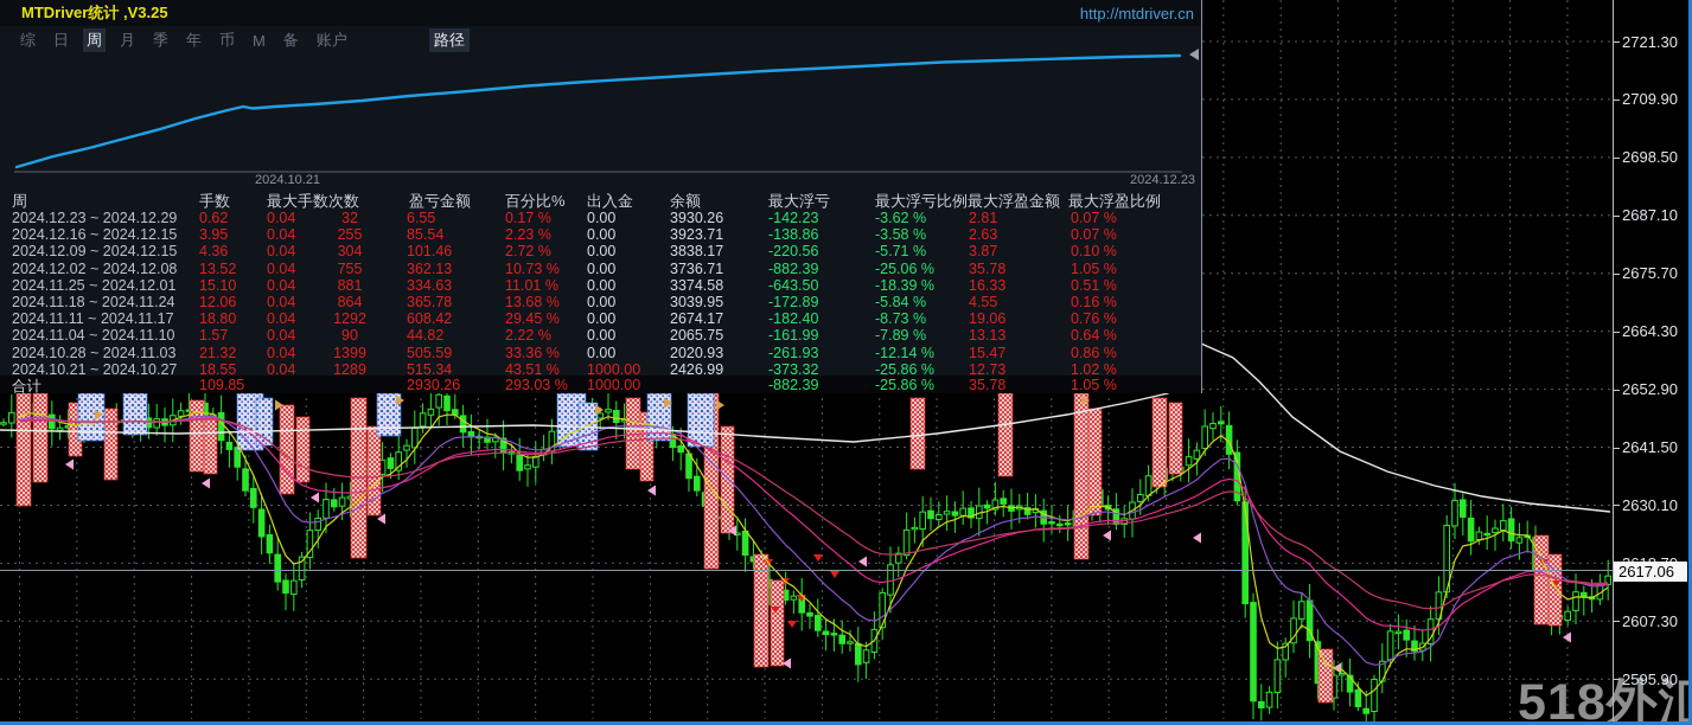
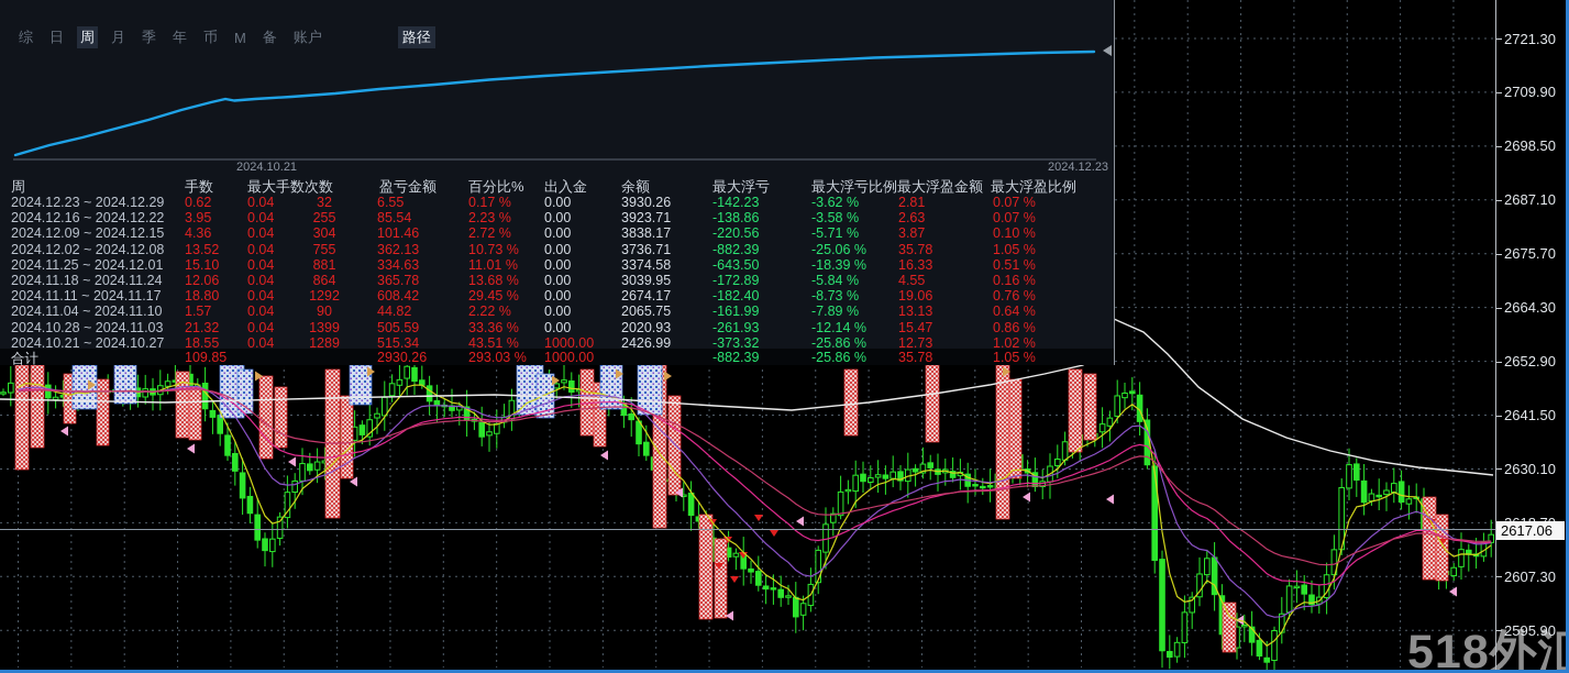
  518外汇
  2721.30
  2709.90
  2698.50
  2687.10
  2675.70
  2664.30
  2652.90
  2641.50
  2630.10
  2607.30
  2595.90
  2617.06
- MTDriver统计 ,V3.25
- http://mtdriver.cn
  综
  日
  周
  月
  季
  年
  币
  M
  备
  账户
  路径
  2024.10.21
  2024.12.23
  周
  手数
  最大手数次数
  盈亏金额
  百分比%
  出入金
  余额
  最大浮亏
  最大浮亏比例
  最大浮盈金额
  最大浮盈比例
  2024.12.23 ~ 2024.12.29
  0.62
  0.04
  32
  6.55
  0.17 %
  0.00
  3930.26
  -142.23
  -3.62 %
  2.81
  0.07 %
- 2024.12.16 ~ 2024.12.15
+ 2024.12.16 ~ 2024.12.22
  3.95
  0.04
  255
  85.54
  2.23 %
  0.00
  3923.71
  -138.86
  -3.58 %
  2.63
  0.07 %
  2024.12.09 ~ 2024.12.15
  4.36
  0.04
  304
  101.46
  2.72 %
  0.00
  3838.17
  -220.56
  -5.71 %
  3.87
  0.10 %
  2024.12.02 ~ 2024.12.08
  13.52
  0.04
  755
  362.13
  10.73 %
  0.00
  3736.71
  -882.39
  -25.06 %
  35.78
  1.05 %
  2024.11.25 ~ 2024.12.01
  15.10
  0.04
  881
  334.63
  11.01 %
  0.00
  3374.58
  -643.50
  -18.39 %
  16.33
  0.51 %
  2024.11.18 ~ 2024.11.24
  12.06
  0.04
  864
  365.78
  13.68 %
  0.00
  3039.95
  -172.89
  -5.84 %
  4.55
  0.16 %
  2024.11.11 ~ 2024.11.17
  18.80
  0.04
  1292
  608.42
  29.45 %
  0.00
  2674.17
  -182.40
  -8.73 %
  19.06
  0.76 %
  2024.11.04 ~ 2024.11.10
  1.57
  0.04
  90
  44.82
  2.22 %
  0.00
  2065.75
  -161.99
  -7.89 %
  13.13
  0.64 %
  2024.10.28 ~ 2024.11.03
  21.32
  0.04
  1399
  505.59
  33.36 %
  0.00
  2020.93
  -261.93
  -12.14 %
  15.47
  0.86 %
  2024.10.21 ~ 2024.10.27
  18.55
  0.04
  1289
  515.34
  43.51 %
  1000.00
  2426.99
  -373.32
  -25.86 %
  12.73
  1.02 %
  合计
  109.85
  2930.26
  293.03 %
  1000.00
  -882.39
  -25.86 %
  35.78
  1.05 %
